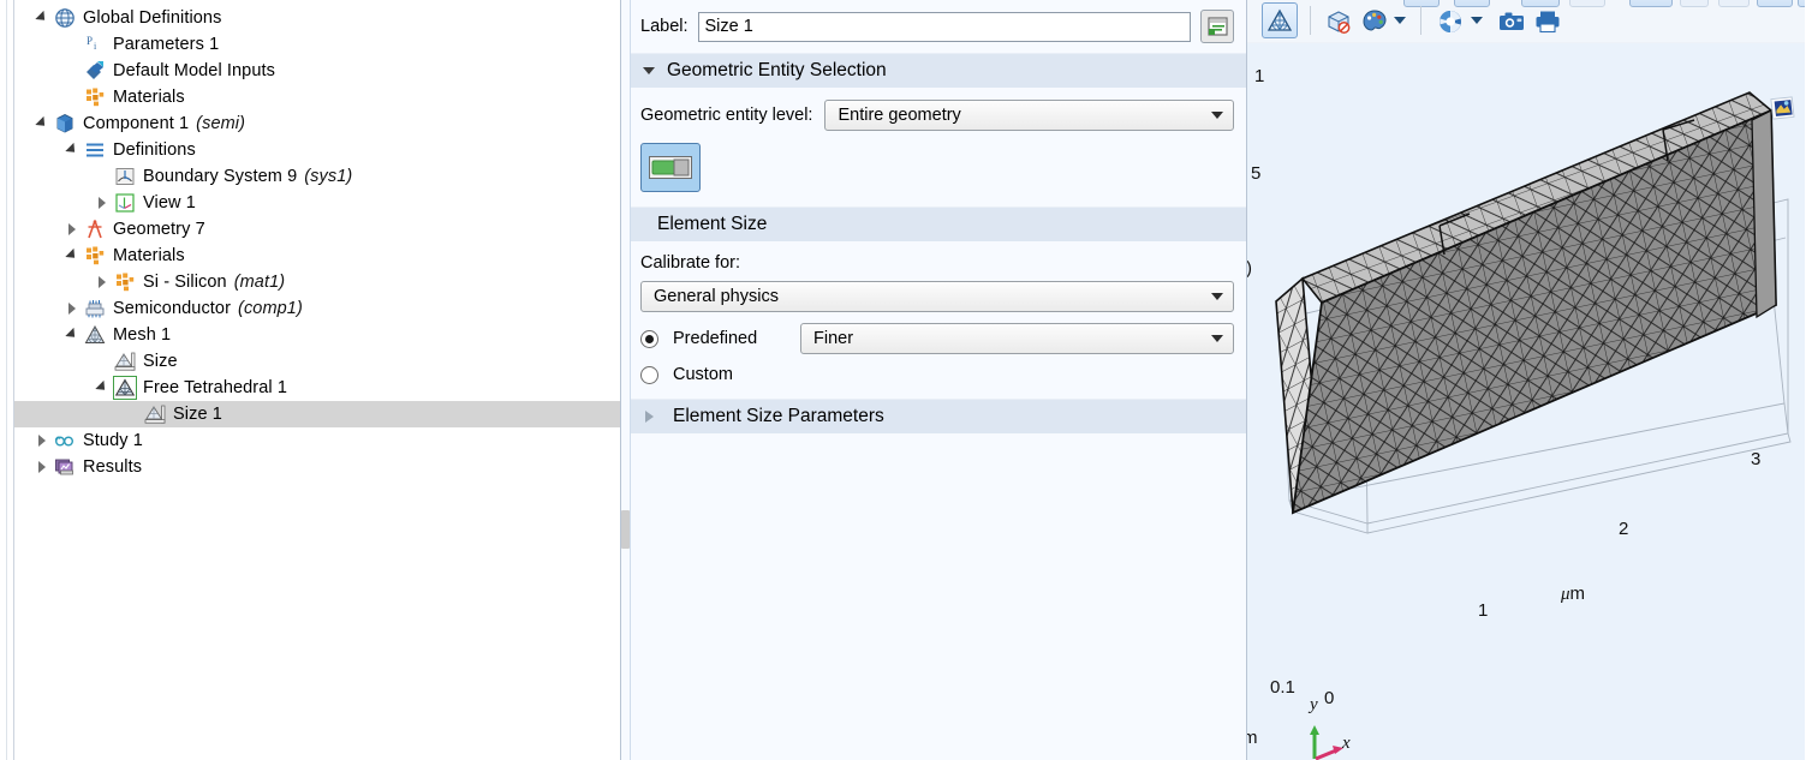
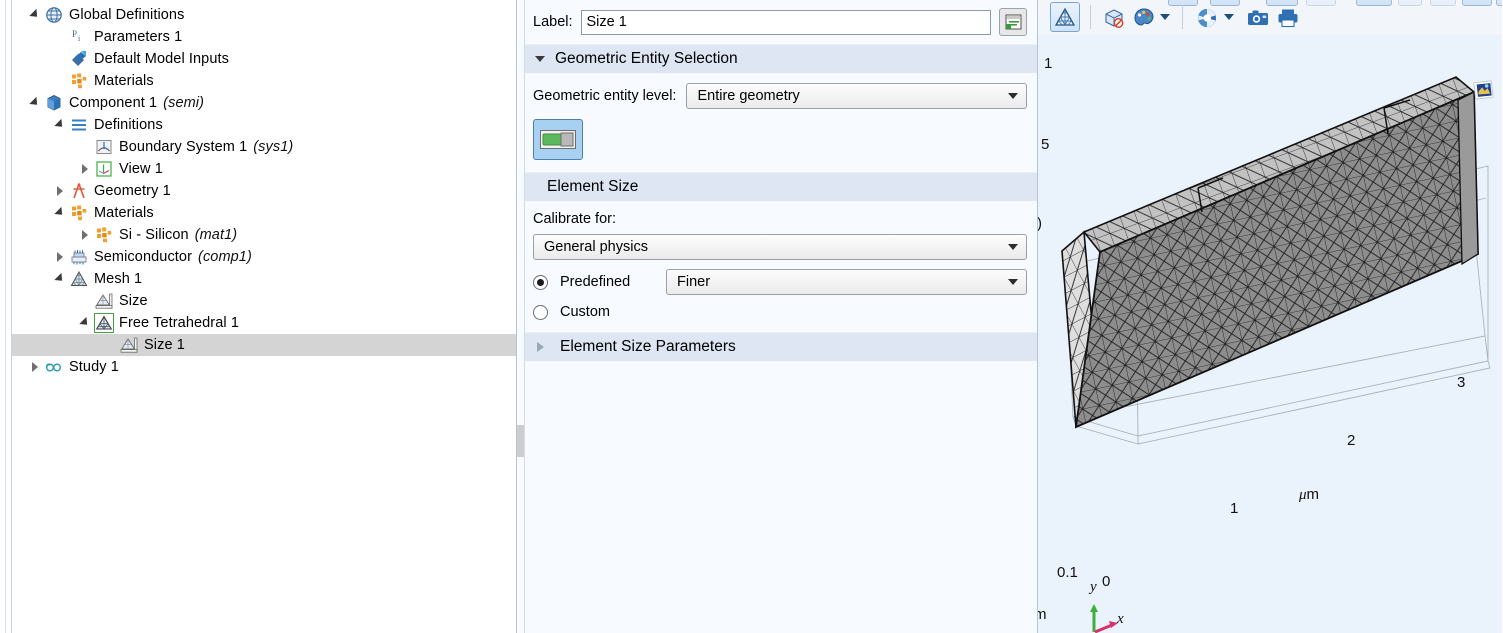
  Global Definitions
  P
  i
  Parameters 1
  Default Model Inputs
  Materials
  Component 1 (semi)
  Definitions
- Boundary System 9 (sys1)
+ Boundary System 1 (sys1)
  View 1
- Geometry 7
+ Geometry 1
  Materials
  Si - Silicon (mat1)
  Semiconductor (comp1)
  Mesh 1
  Size
  Free Tetrahedral 1
  Size 1
  Study 1
- Results
  Label:
  Size 1
  Geometric Entity Selection
  Geometric entity level:
  Entire geometry
  Element Size
  Calibrate for:
  General physics
  Predefined
  Finer
  Custom
  Element Size Parameters
  1
  5
  )
  3
  2
  1
  0.1
  0
  m
  μm
  y
  x
